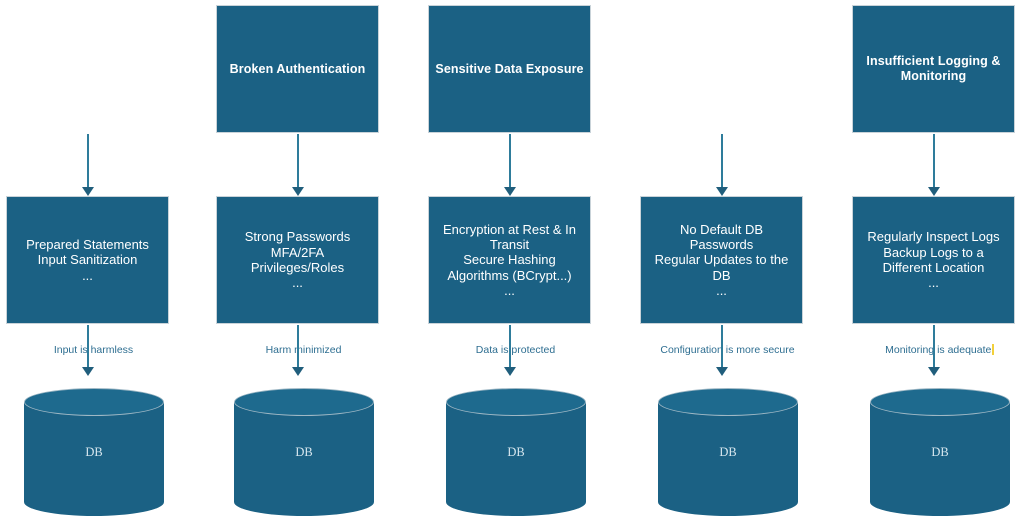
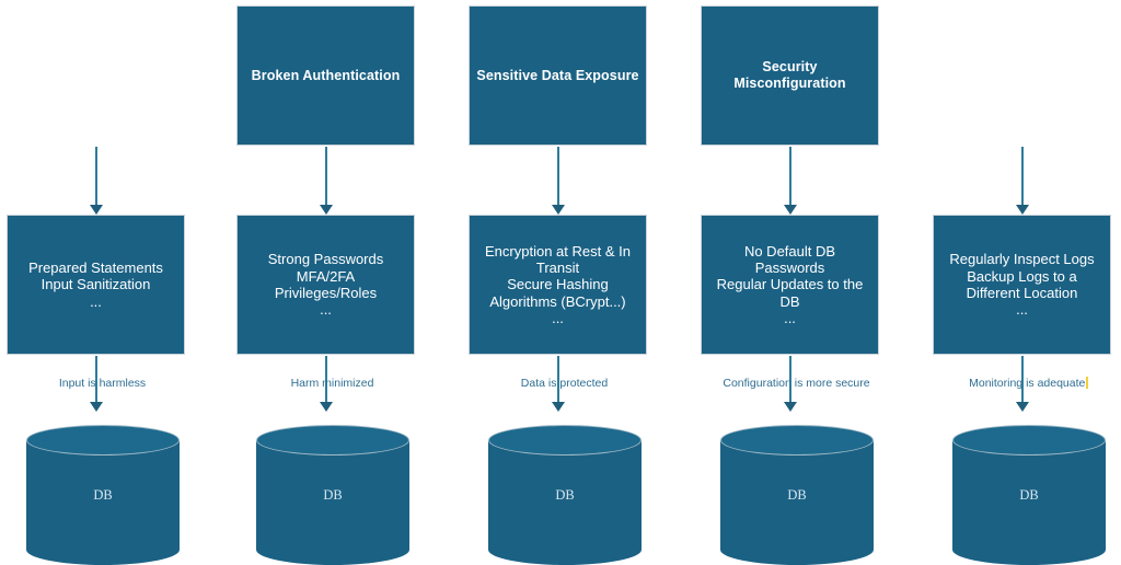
  Prepared Statements
  Input Sanitization
  ...
  Input is harmless
  DB
  Broken Authentication
  Strong Passwords
  MFA/2FA
  Privileges/Roles
  ...
  Harminimized
  DB
  Sensitive Data Exposure
  Encryption at Rest & In Transit
  Secure Hashing Algorithms (BCrypt...)
  ...
  Data is protected
  DB
+ Security Misconfiguration
  No Default DB Passwords
  Regular Updates to the DB
  ...
  Configuration is more secure
  DB
- Insufficient Logging & Monitoring
  Regularly Inspect Logs
  Backup Logs to a Different Location
  ...
  Monitoring is adequate
  DB
